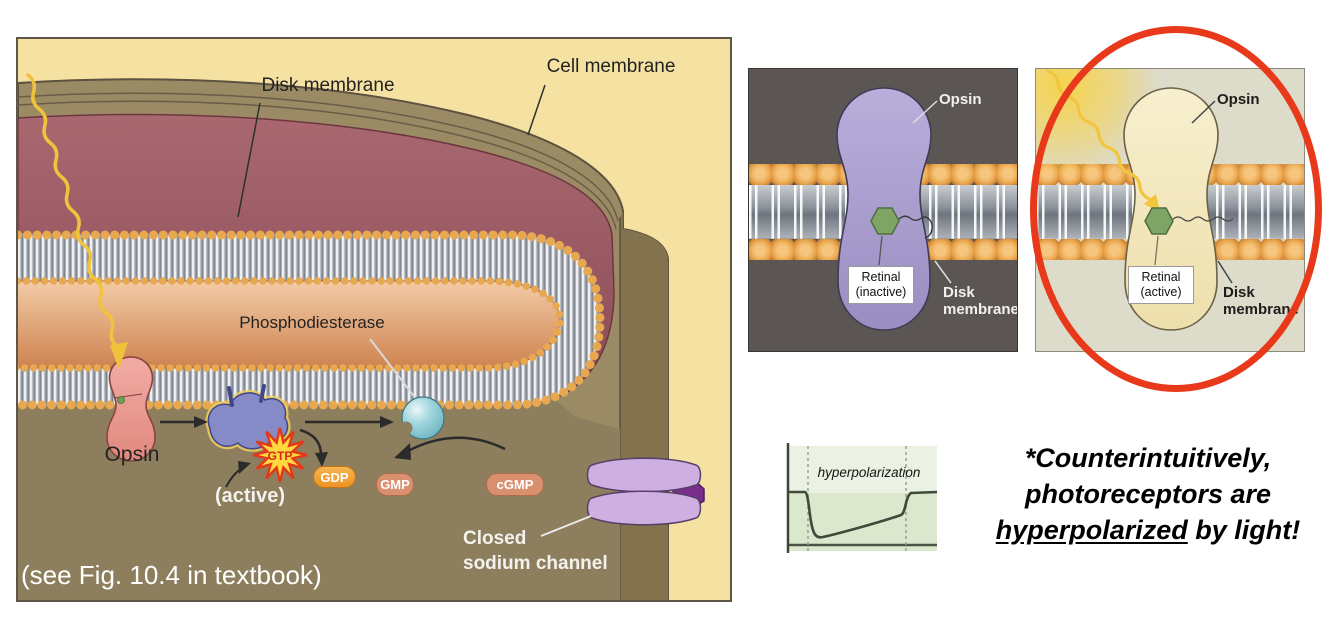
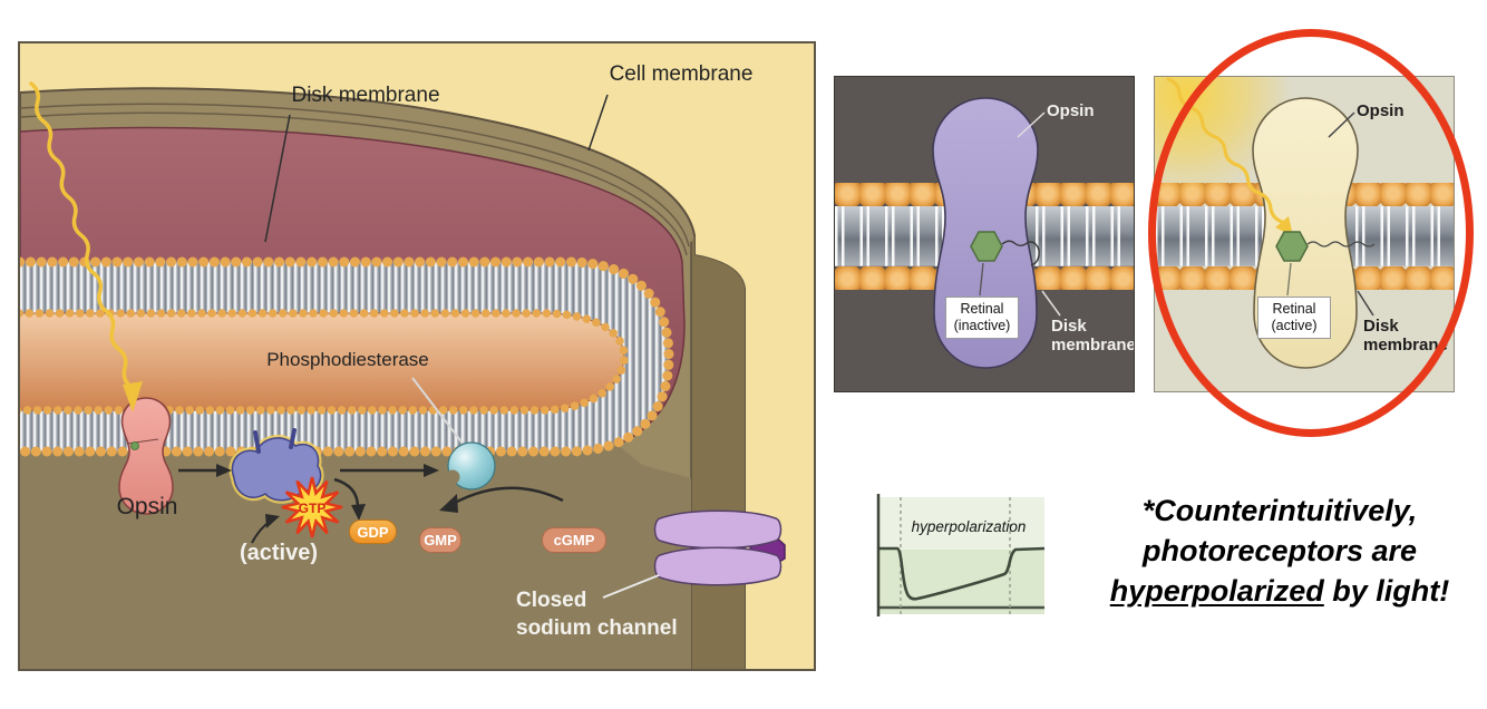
  GTP
  Disk membrane
  Cell membrane
  Phosphodiesterase
  Opsin
  (active)
  Closed
  sodium channel
  GDP
  GMP
  cGMP
- (see Fig. 10.4 in textbook)
  Opsin
  Retinal
  (inactive)
  Disk
  membrane
  Opsin
  Retinal
  (active)
  Disk
  membrane
  hyperpolarization
  *Counterintuitively,
  photoreceptors are
  hyperpolarized by light!
